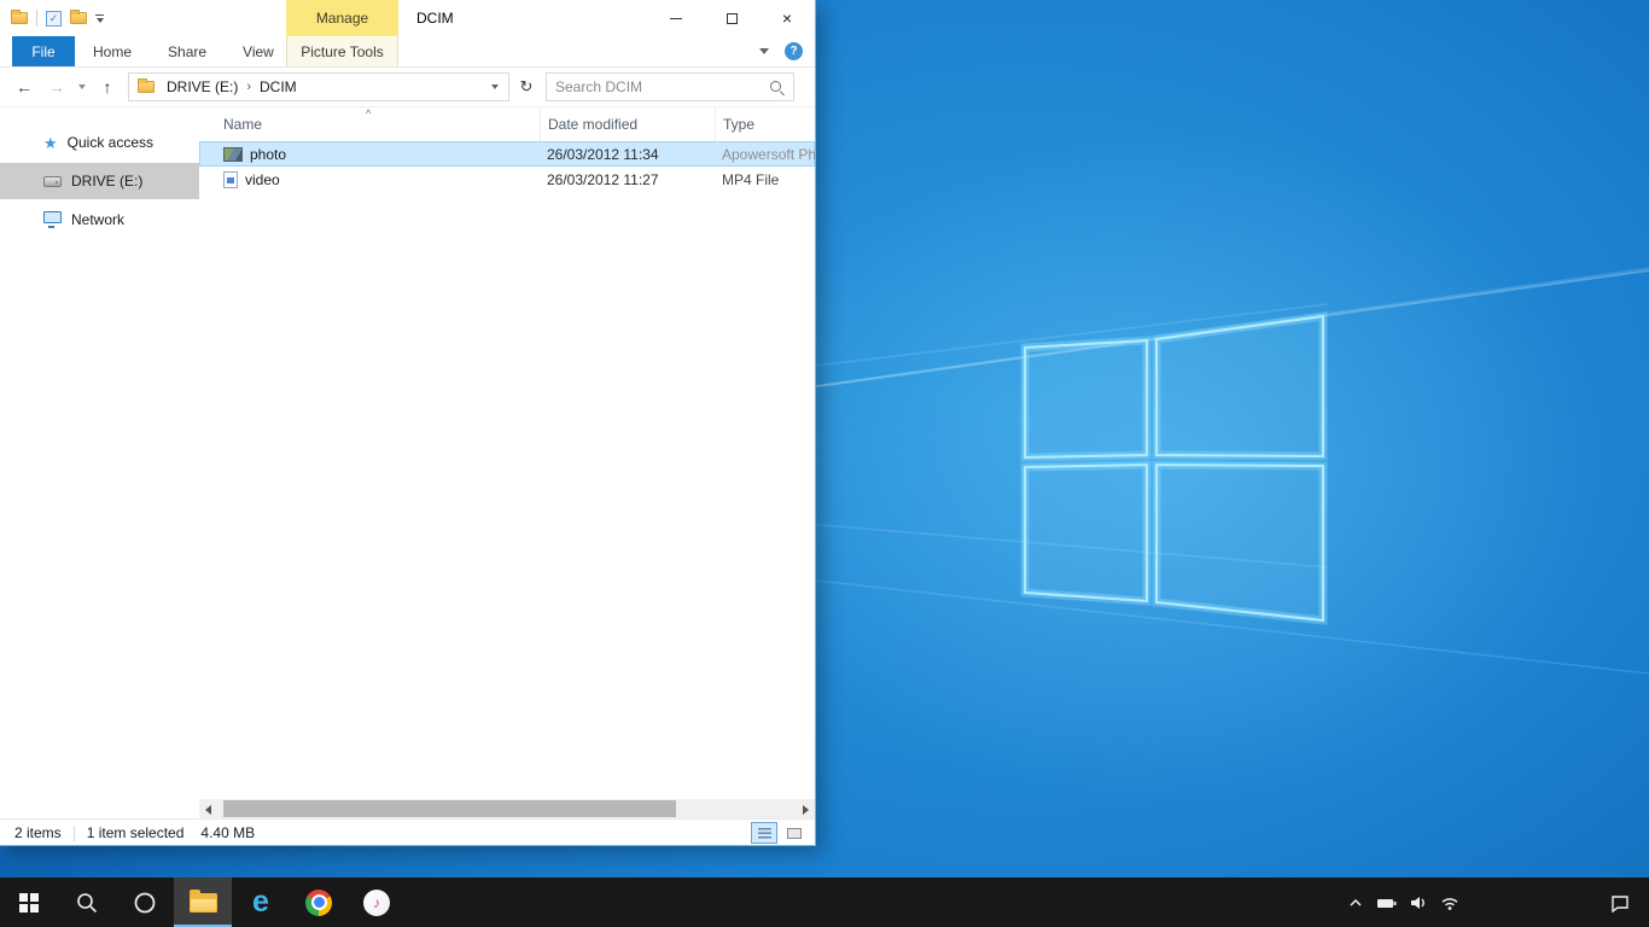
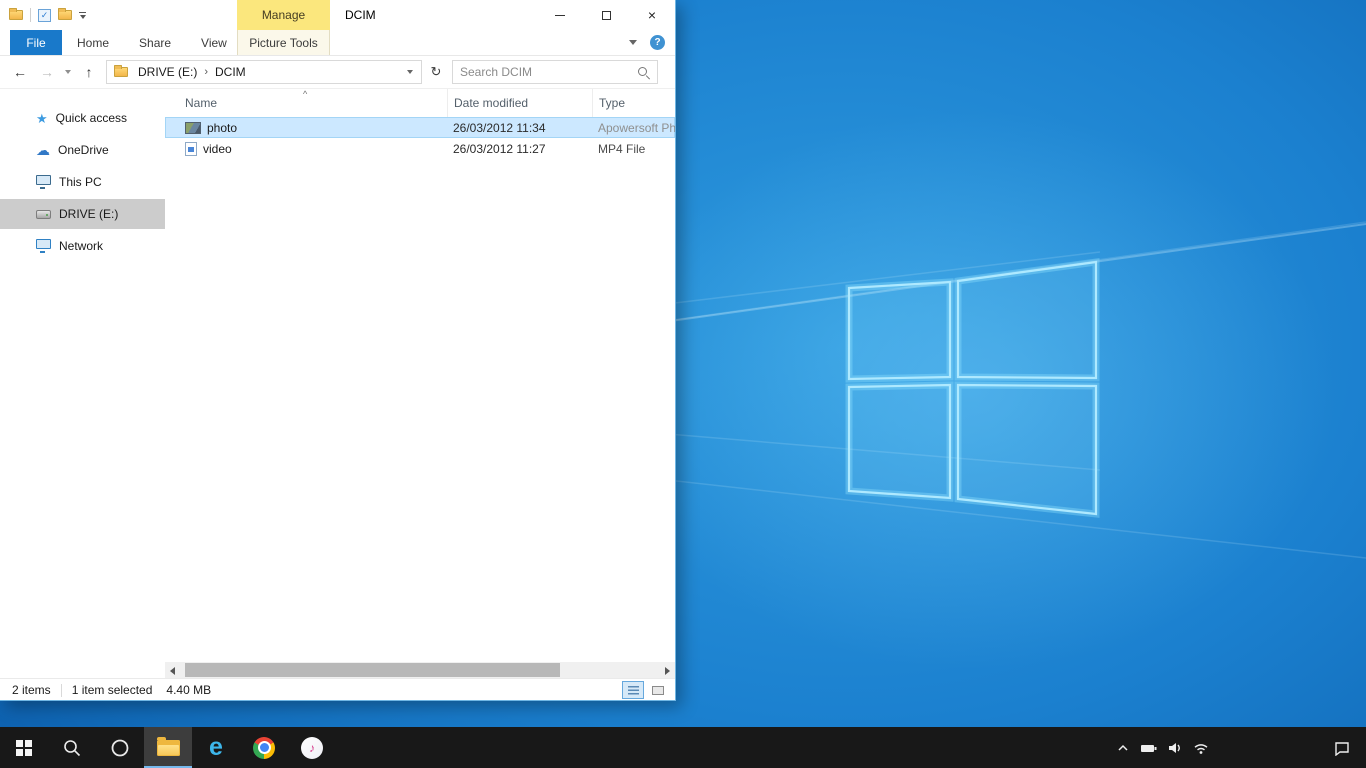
  ✓
  Manage
  DCIM
  ×
  File
  Home
  Share
  View
  Picture Tools
  ?
  ←
  →
  ↑
  DRIVE (E:)
  ›
  DCIM
  ↻
  Search DCIM
  ★
  Quick access
+ ☁
+ OneDrive
+ This PC
  DRIVE (E:)
  Network
  ^
  Name
  Date modified
  Type
  photo
  26/03/2012 11:34
  Apowersoft Ph
  video
  26/03/2012 11:27
  MP4 File
  2 items
  1 item selected
  4.40 MB
  e
  ♪
